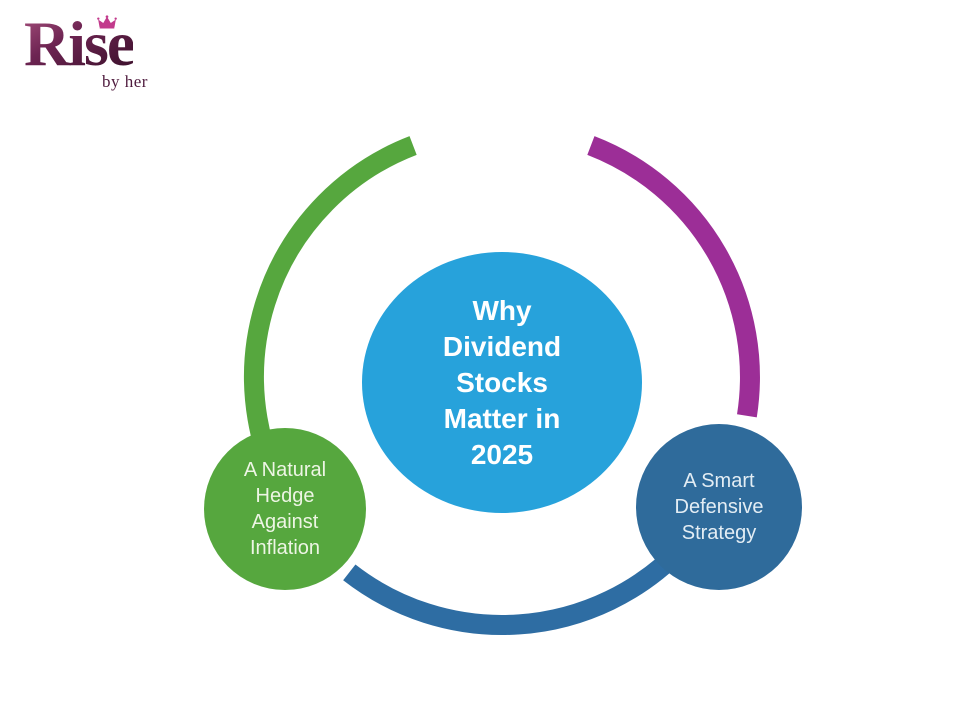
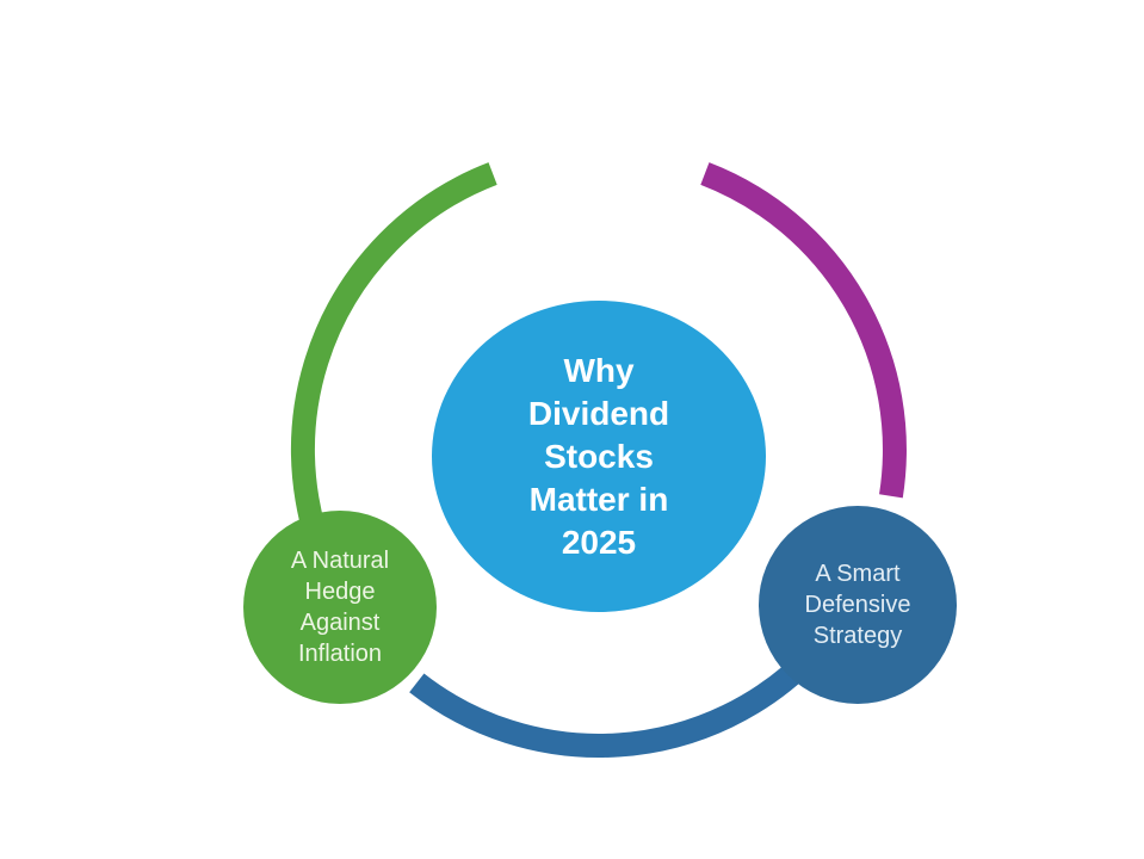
  Why
  Dividend
  Stocks
  Matter in
  2025
  A Natural
  Hedge
  Against
  Inflation
  A Smart
  Defensive
  Strategy
- Rise
- by her
